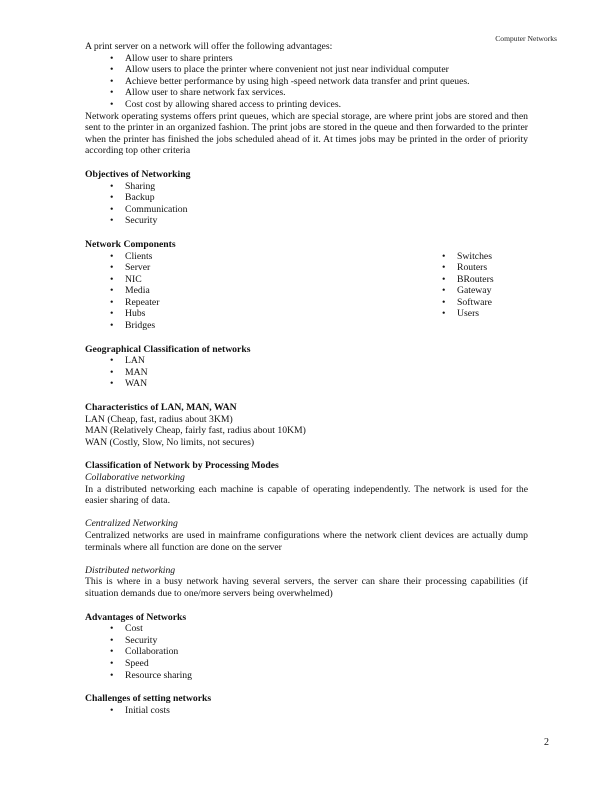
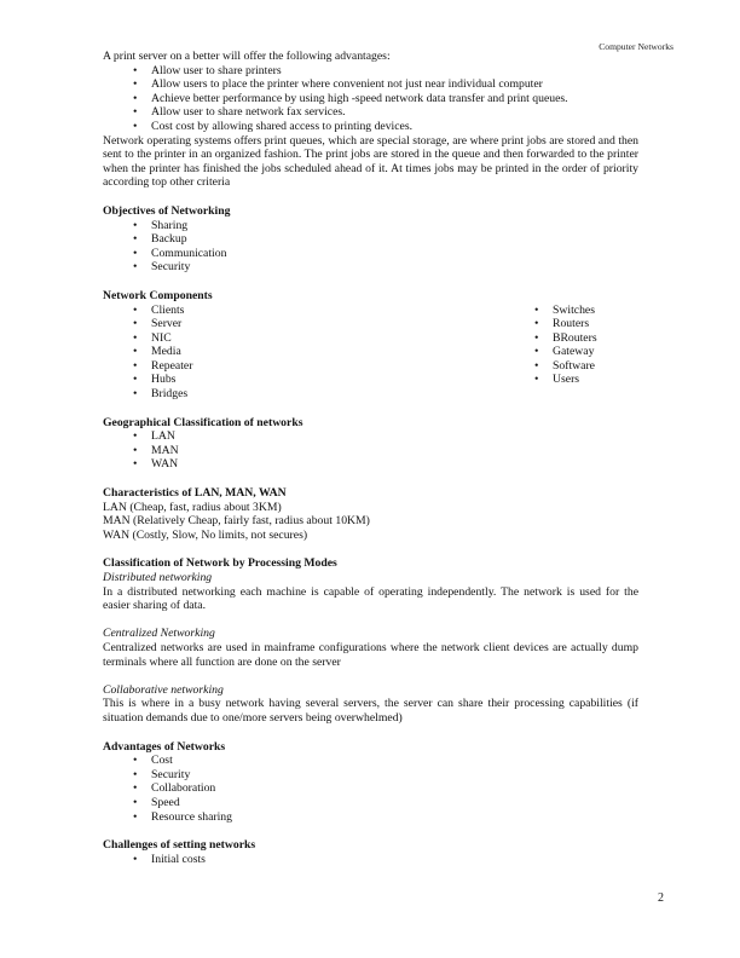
  Computer Networks
- A print server on a network will offer the following advantages:
+ A print server on a better will offer the following advantages:
  •
  Allow user to share printers
  •
  Allow users to place the printer where convenient not just near individual computer
  •
  Achieve better performance by using high -speed network data transfer and print queues.
  •
  Allow user to share network fax services.
  •
  Cost cost by allowing shared access to printing devices.
  Network operating systems offers print queues, which are special storage, are where print jobs are stored and then sent to the printer in an organized fashion. The print jobs are stored in the queue and then forwarded to the printer when the printer has finished the jobs scheduled ahead of it. At times jobs may be printed in the order of priority according top other criteria
  Objectives of Networking
  •
  Sharing
  •
  Backup
  •
  Communication
  •
  Security
  Network Components
  •
  Clients
  •
  Server
  •
  NIC
  •
  Media
  •
  Repeater
  •
  Hubs
  •
  Bridges
  •
  Switches
  •
  Routers
  •
  BRouters
  •
  Gateway
  •
  Software
  •
  Users
  Geographical Classification of networks
  •
  LAN
  •
  MAN
  •
  WAN
  Characteristics of LAN, MAN, WAN
  LAN (Cheap, fast, radius about 3KM)
  MAN (Relatively Cheap, fairly fast, radius about 10KM)
  WAN (Costly, Slow, No limits, not secures)
  Classification of Network by Processing Modes
- Collaborative networking
+ Distributed networking
  In a distributed networking each machine is capable of operating independently. The network is used for the easier sharing of data.
  Centralized Networking
  Centralized networks are used in mainframe configurations where the network client devices are actually dump terminals where all function are done on the server
- Distributed networking
+ Collaborative networking
  This is where in a busy network having several servers, the server can share their processing capabilities (if situation demands due to one/more servers being overwhelmed)
  Advantages of Networks
  •
  Cost
  •
  Security
  •
  Collaboration
  •
  Speed
  •
  Resource sharing
  Challenges of setting networks
  •
  Initial costs
  2
